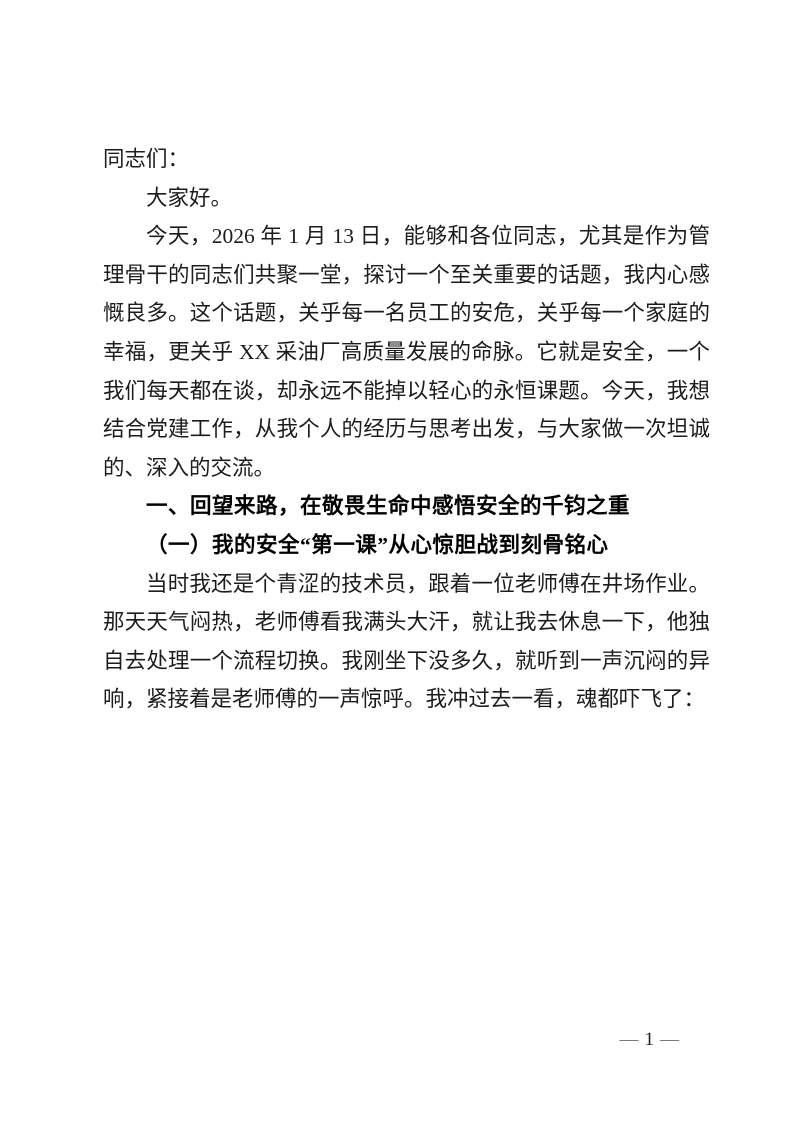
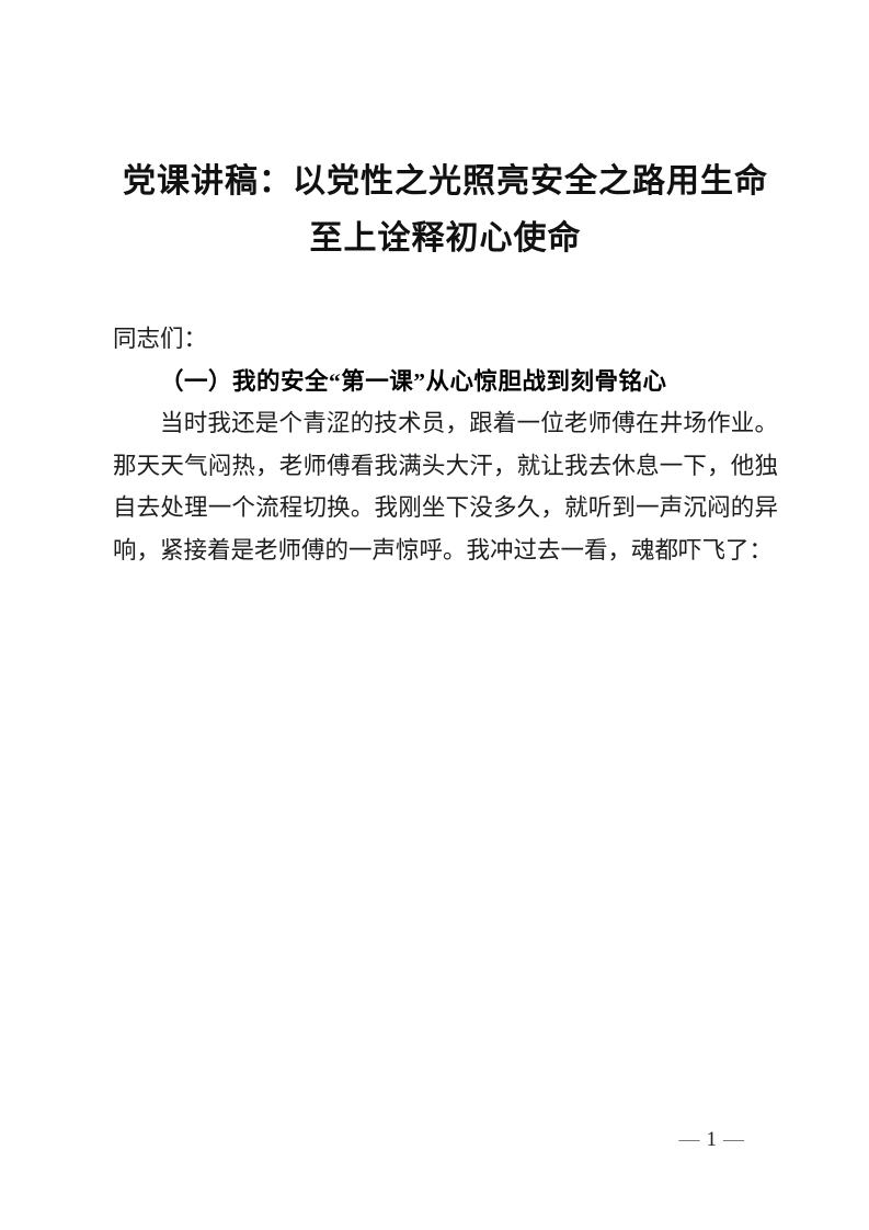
+ 党课讲稿：以党性之光照亮安全之路用生命至上诠释初心使命
  同志们：
- 大家好。
- 今天，2026 年 1 月 13 日，能够和各位同志，尤其是作为管理骨干的同志们共聚一堂，探讨一个至关重要的话题，我内心感慨良多。这个话题，关乎每一名员工的安危，关乎每一个家庭的幸福，更关乎 XX 采油厂高质量发展的命脉。它就是安全，一个我们每天都在谈，却永远不能掉以轻心的永恒课题。今天，我想结合党建工作，从我个人的经历与思考出发，与大家做一次坦诚的、深入的交流。
- 一、回望来路，在敬畏生命中感悟安全的千钧之重
  （一）我的安全“第一课”从心惊胆战到刻骨铭心
  当时我还是个青涩的技术员，跟着一位老师傅在井场作业。那天天气闷热，老师傅看我满头大汗，就让我去休息一下，他独自去处理一个流程切换。我刚坐下没多久，就听到一声沉闷的异响，紧接着是老师傅的一声惊呼。我冲过去一看，魂都吓飞了：
  — 1 —
